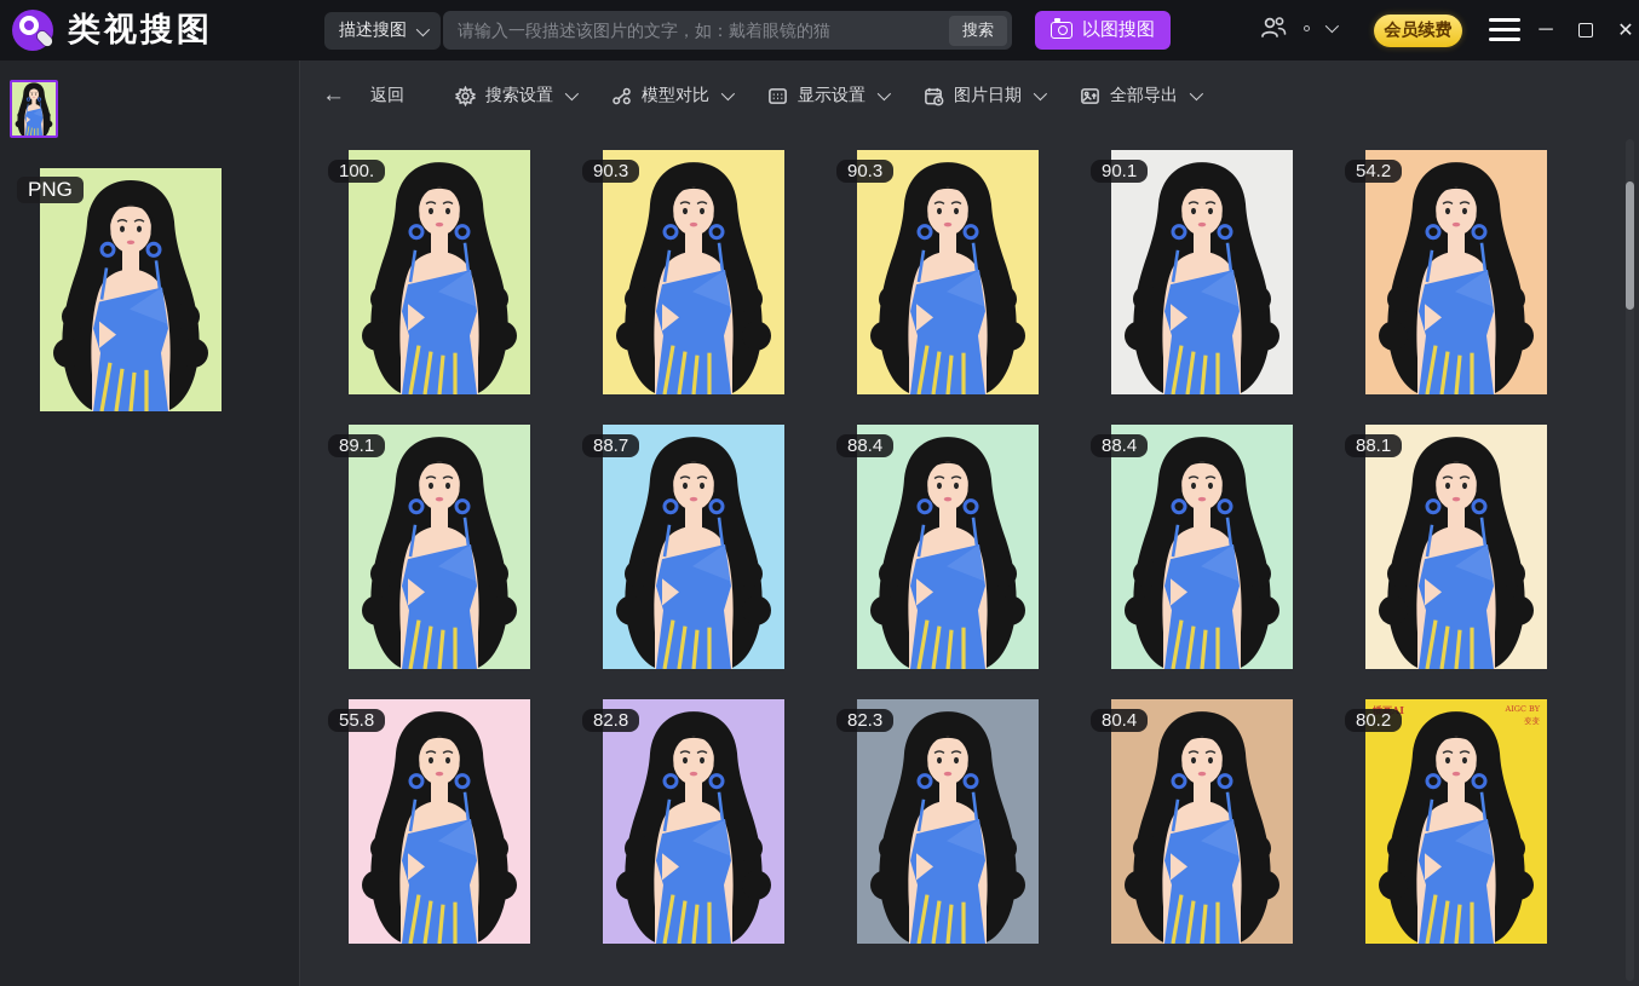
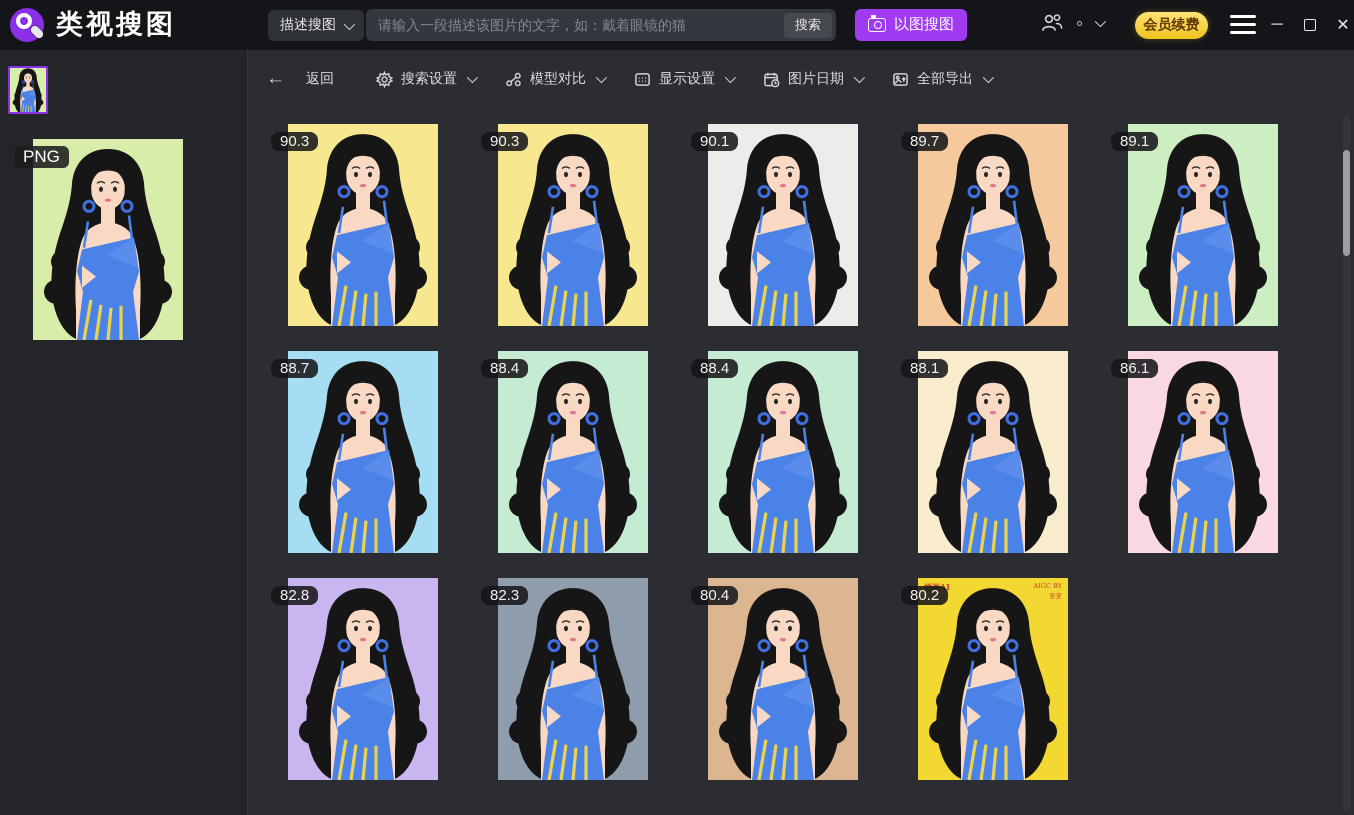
  类视搜图
  描述搜图
  请输入一段描述该图片的文字，如：戴着眼镜的猫
  搜索
  以图搜图
  会员续费
  ─
  ✕
  PNG
  ←
  返回
  搜索设置
  模型对比
  显示设置
  图片日期
  全部导出
- 100.
  90.3
  90.3
  90.1
- 54.2
+ 89.7
  89.1
  88.7
  88.4
  88.4
  88.1
- 55.8
+ 86.1
  82.8
  82.3
  80.4
  80.2
  插画AI
  AIGC BY
  变变
